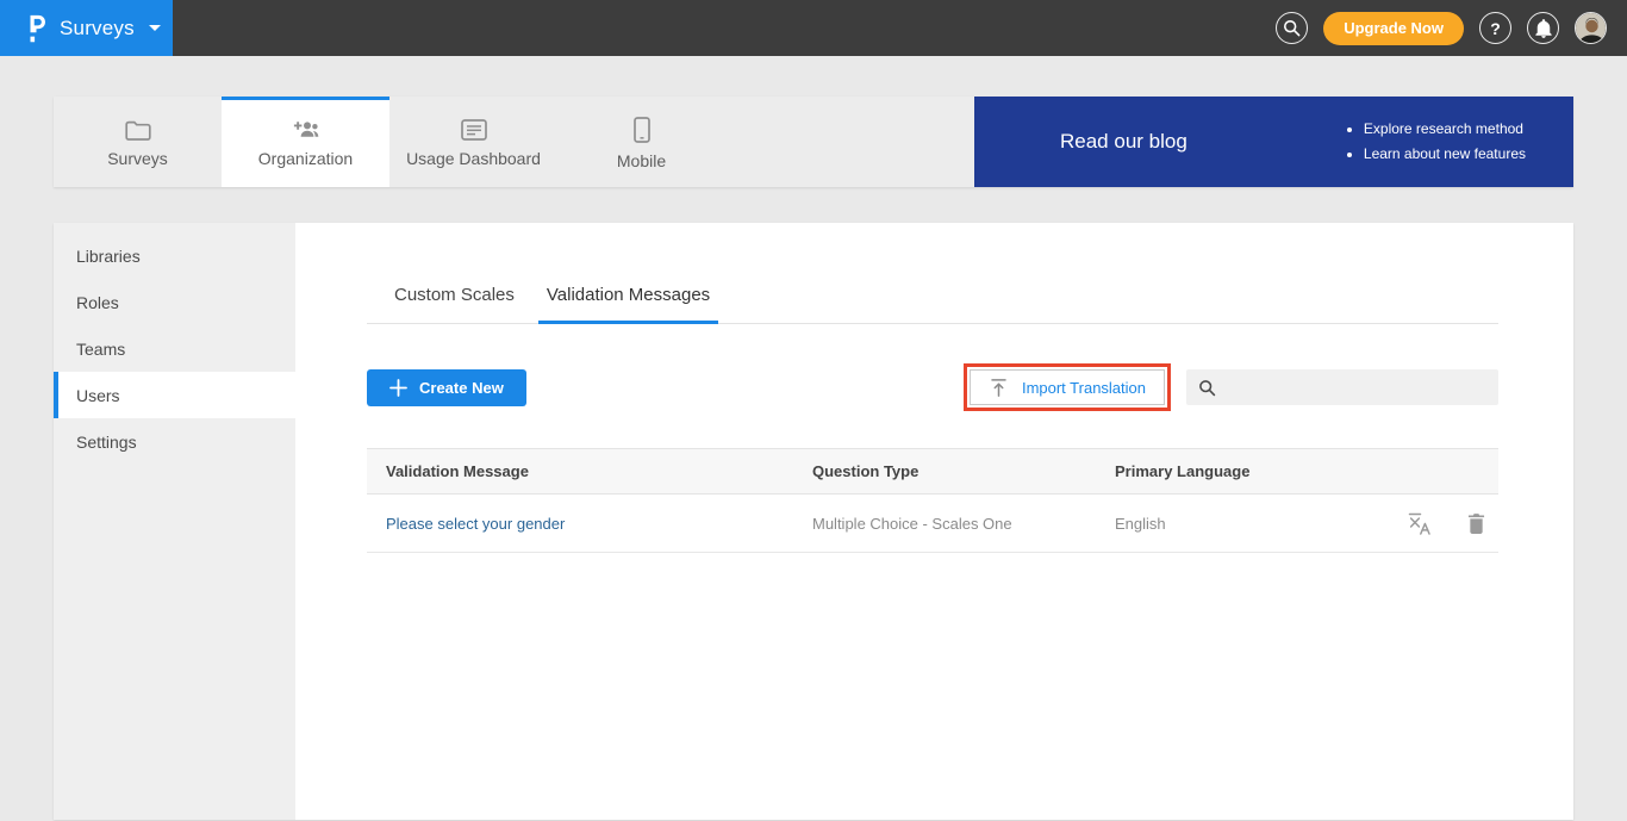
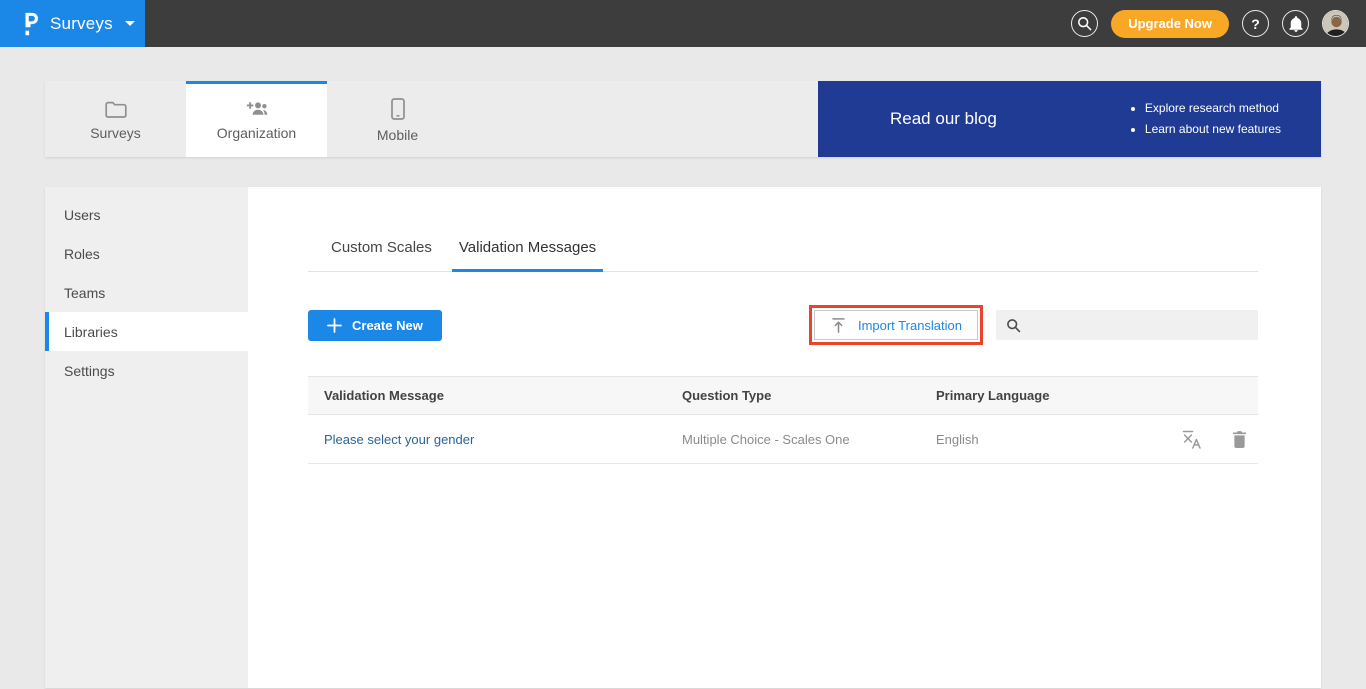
  Surveys
  Upgrade Now
  ?
  Surveys
  Organization
- Usage Dashboard
  Mobile
  Read our blog
  Explore research method
  Learn about new features
- Libraries
+ Users
  Roles
  Teams
- Users
+ Libraries
  Settings
  Custom Scales
  Validation Messages
  Create New
  Import Translation
  Validation Message	Question Type	Primary Language
  Please select your gender	Multiple Choice - Scales One	English
